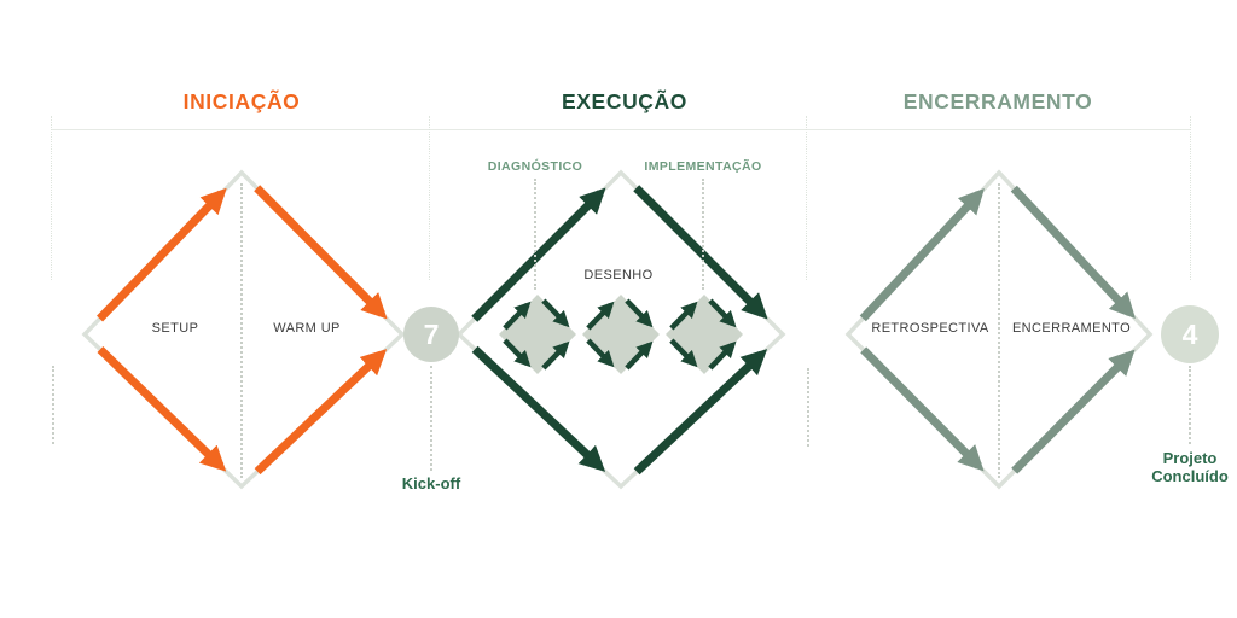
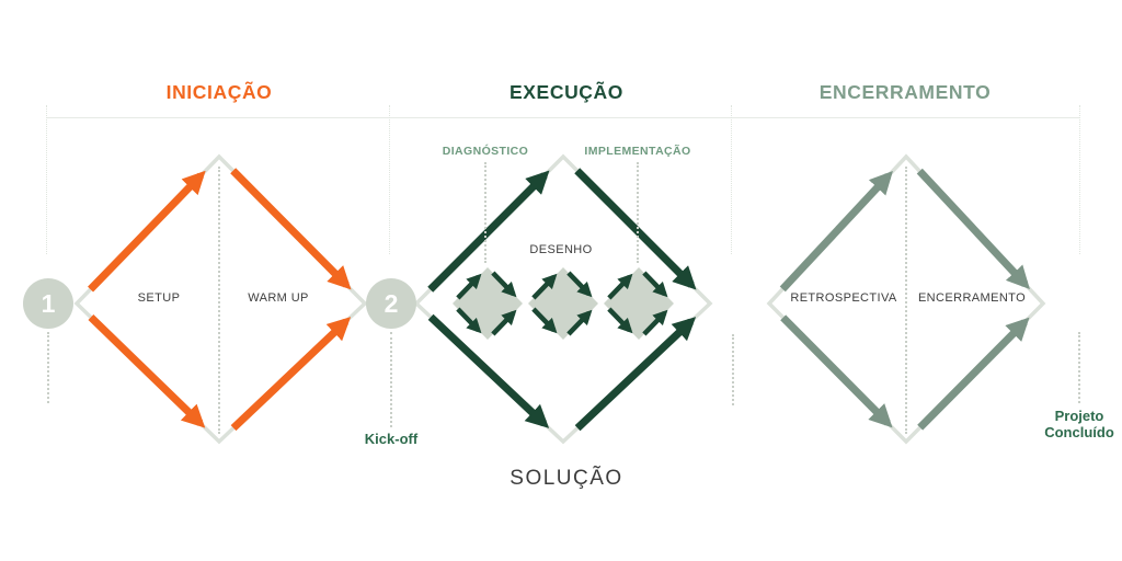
  INICIAÇÃO
  EXECUÇÃO
  ENCERRAMENTO
  SETUP
  WARM UP
  DIAGNÓSTICO
  IMPLEMENTAÇÃO
  DESENHO
+ SOLUÇÃO
  RETROSPECTIVA
  ENCERRAMENTO
+ 1
- 7
+ 2
- 4
  Kick-off
  Projeto Concluído
